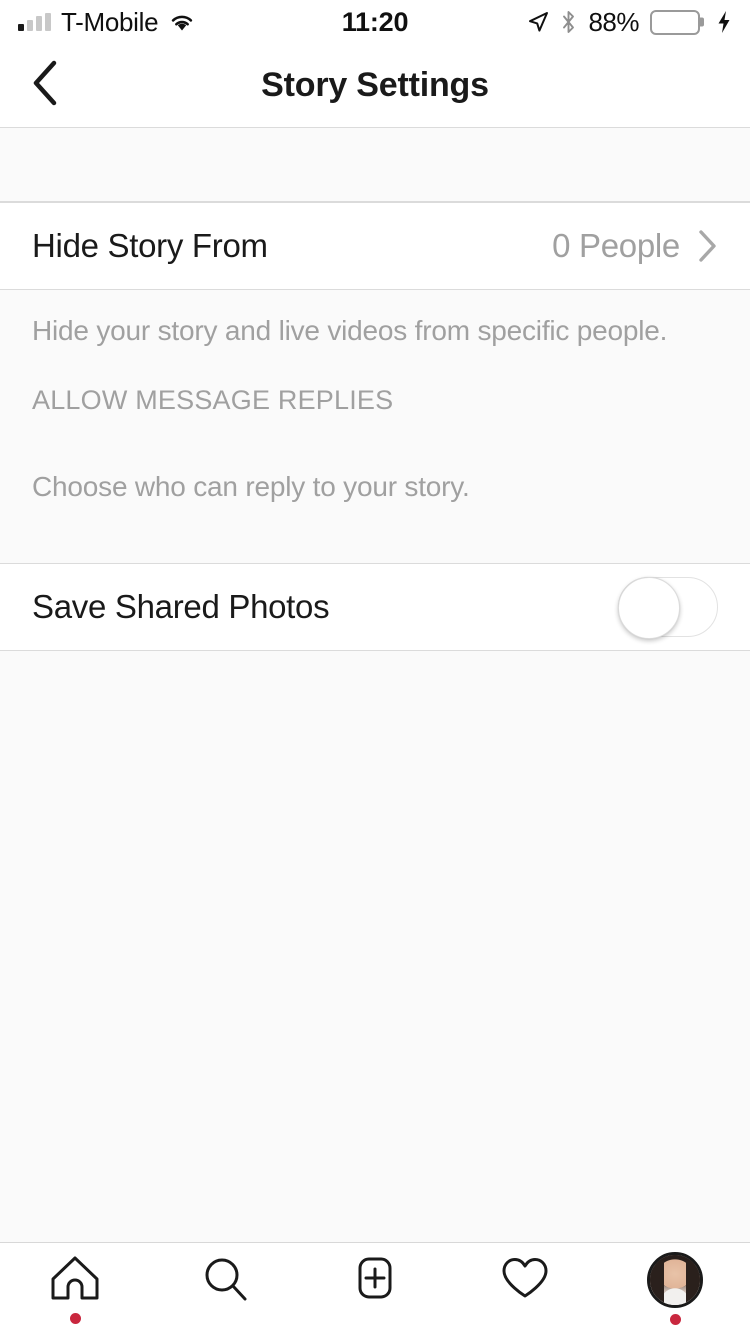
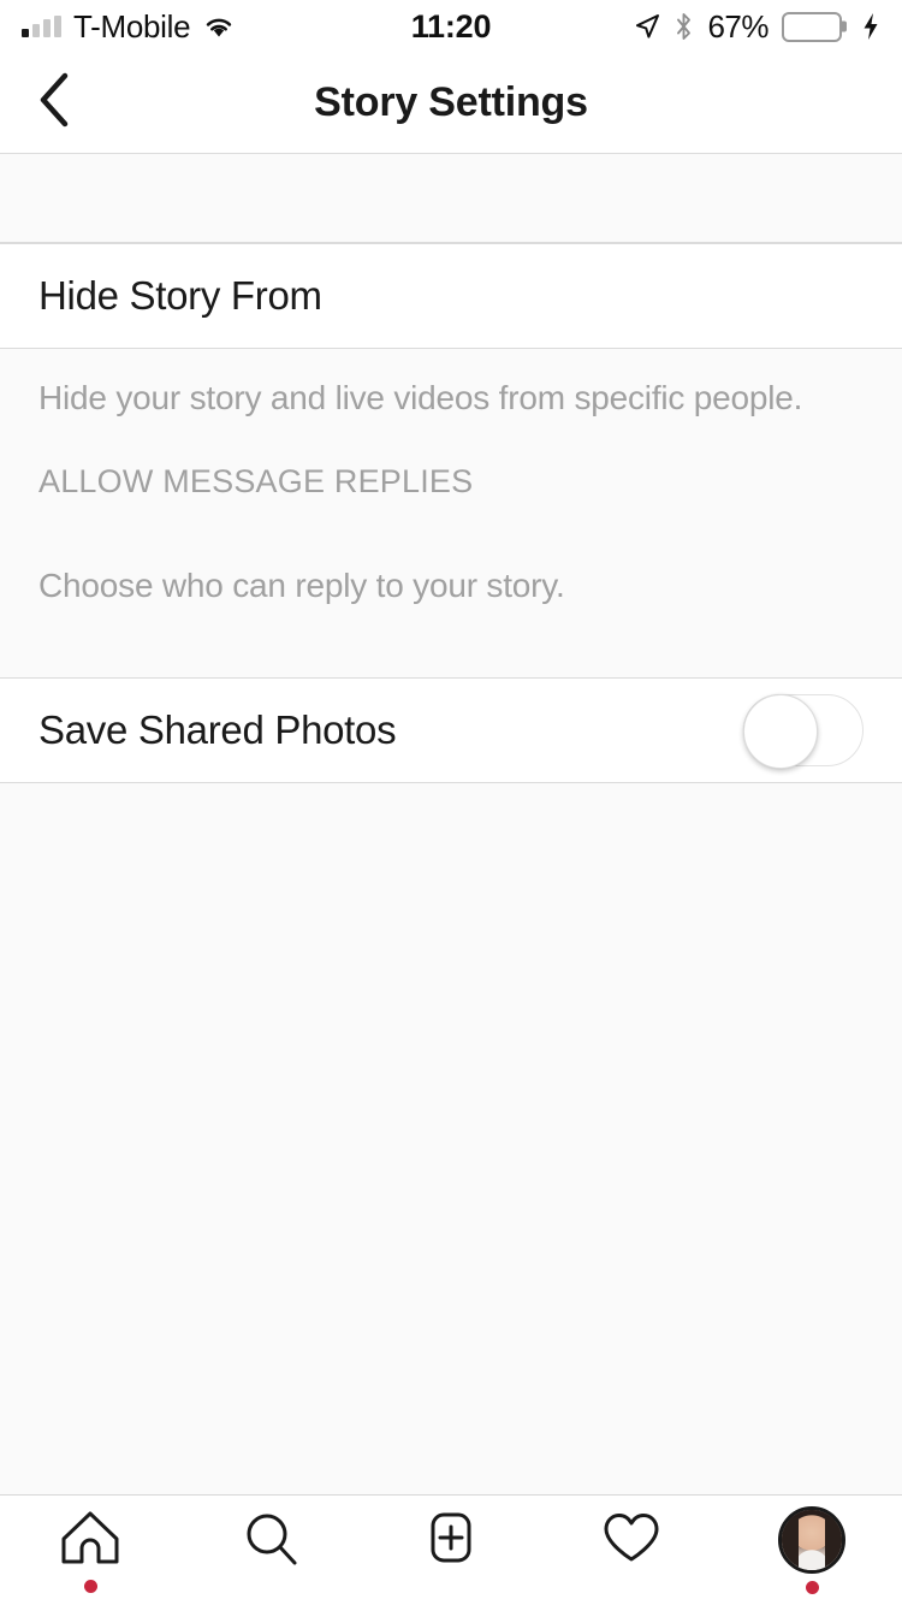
  T-Mobile
  11:20
- 88%
+ 67%
  Story Settings
  Hide Story From
- 0 People
  Hide your story and live videos from specific people.
  ALLOW MESSAGE REPLIES
  Choose who can reply to your story.
  Save Shared Photos
